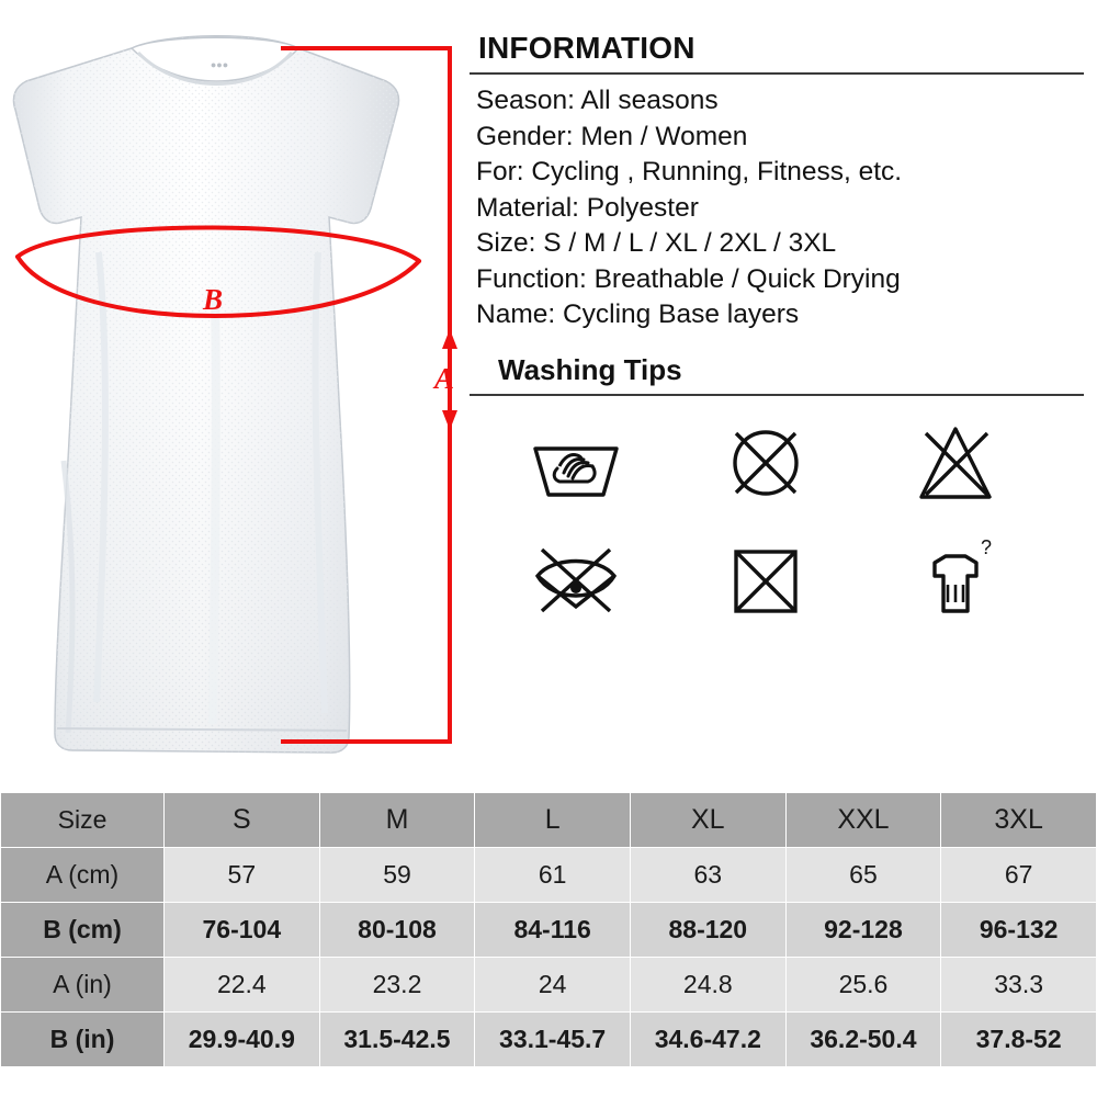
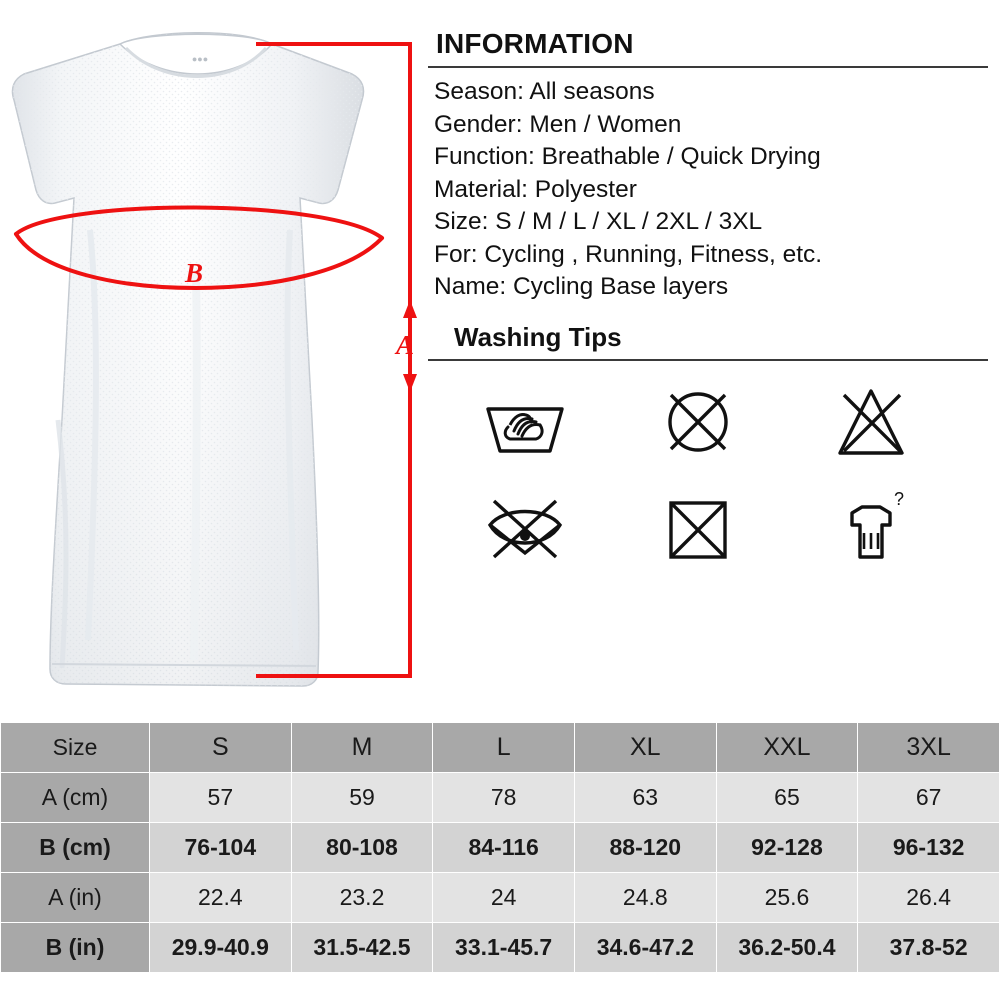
  ●●●
  B
  A
  INFORMATION
  Season: All seasons
  Gender: Men / Women
- For: Cycling , Running, Fitness, etc.
+ Function: Breathable / Quick Drying
  Material: Polyester
  Size: S / M / L / XL / 2XL / 3XL
- Function: Breathable / Quick Drying
+ For: Cycling , Running, Fitness, etc.
  Name: Cycling Base layers
  Washing Tips
  ?
  Size	S	M	L	XL	XXL	3XL
- A (cm)	57	59	61	63	65	67
+ A (cm)	57	59	78	63	65	67
  B (cm)	76-104	80-108	84-116	88-120	92-128	96-132
- A (in)	22.4	23.2	24	24.8	25.6	33.3
+ A (in)	22.4	23.2	24	24.8	25.6	26.4
  B (in)	29.9-40.9	31.5-42.5	33.1-45.7	34.6-47.2	36.2-50.4	37.8-52
